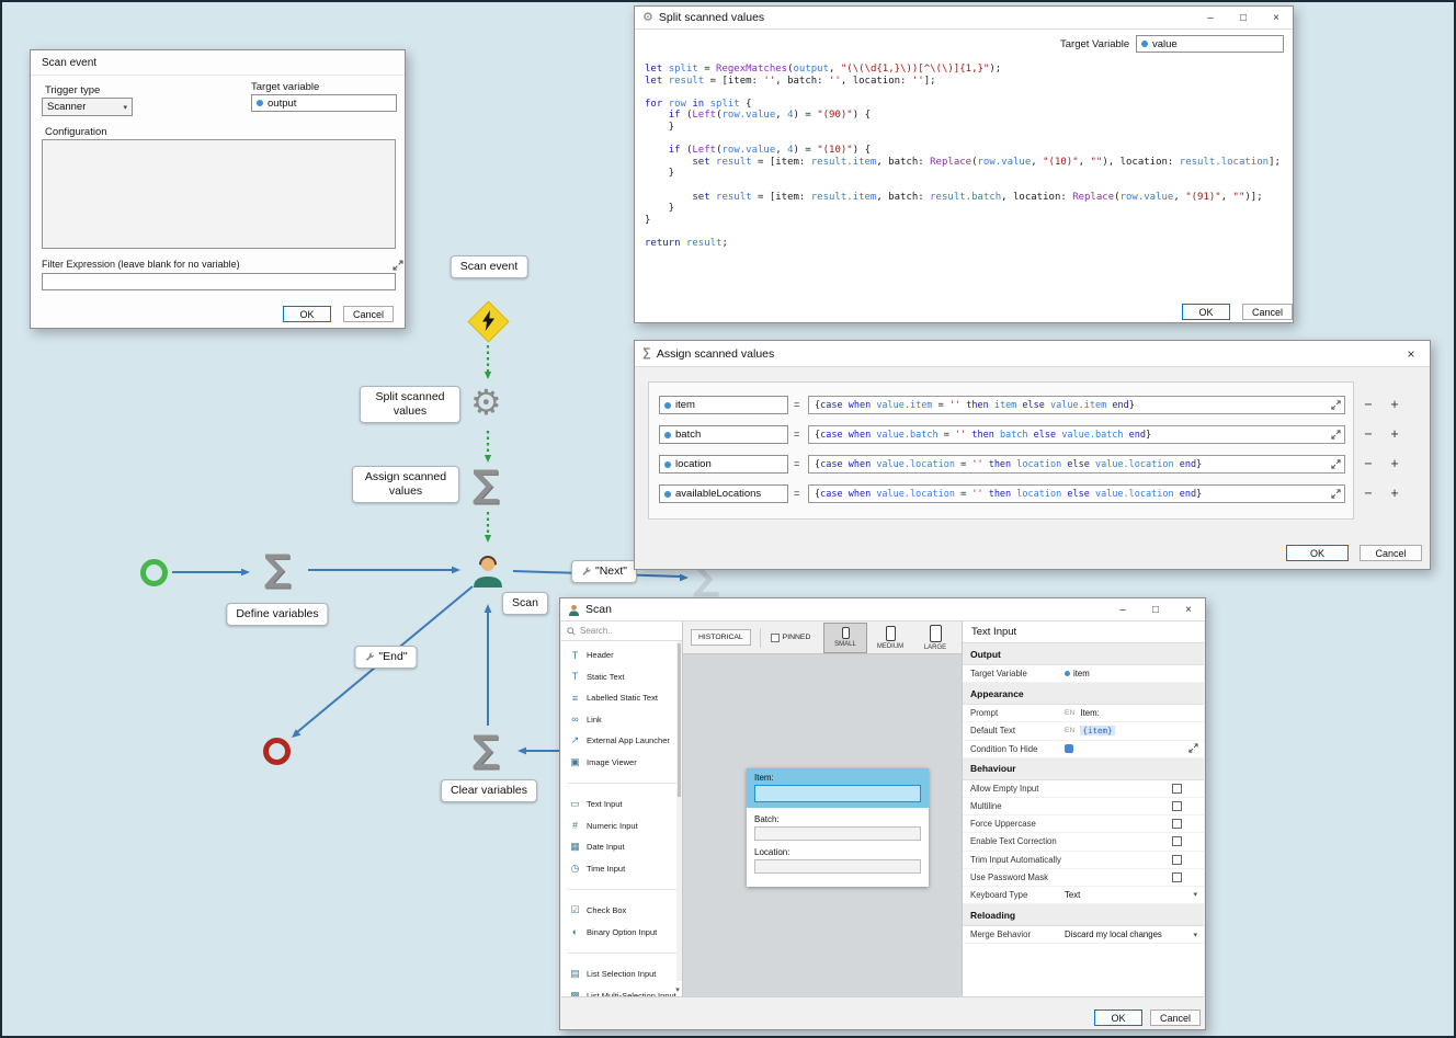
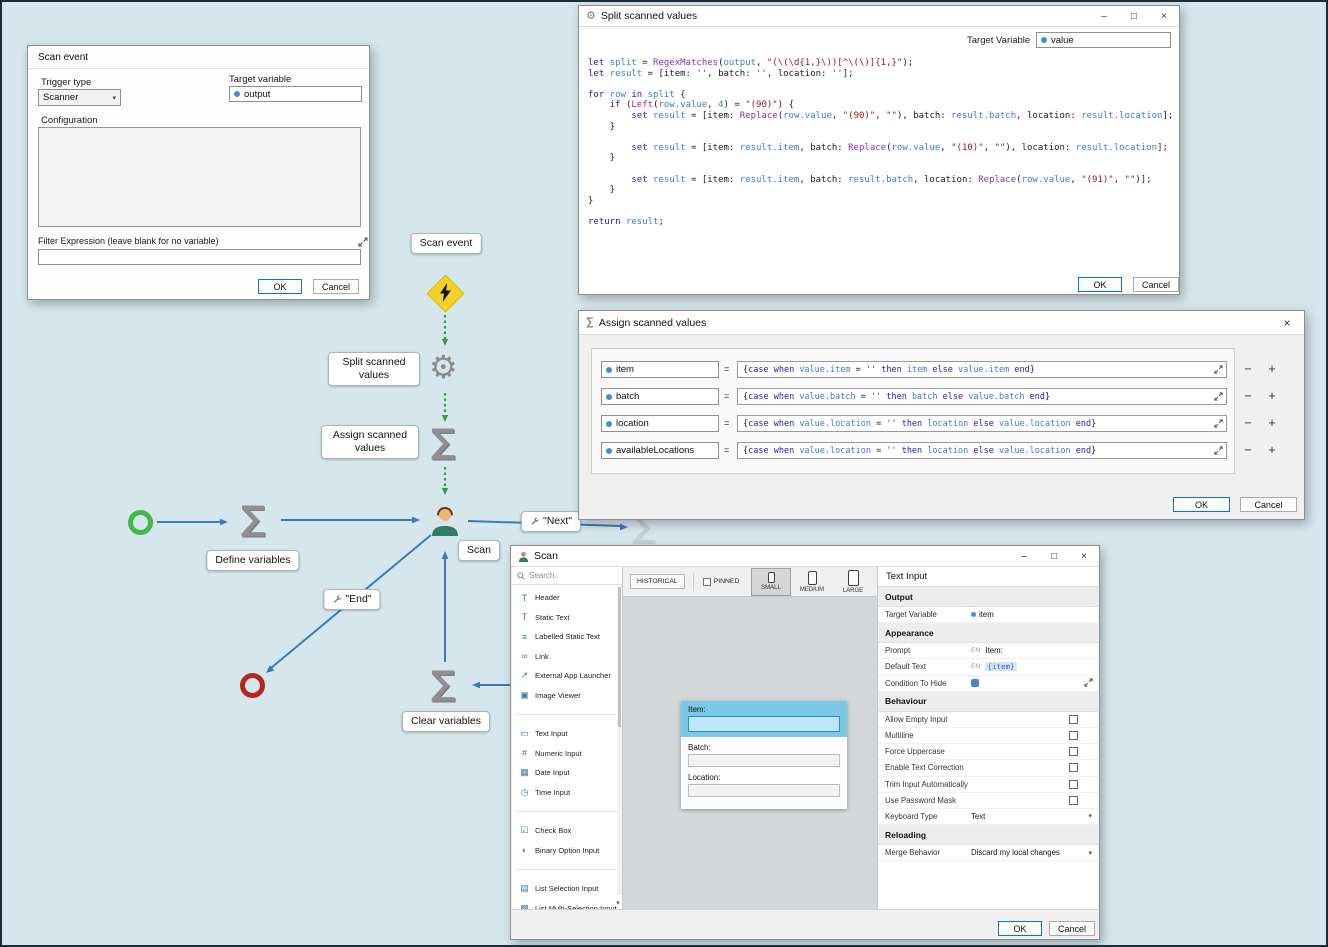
  ∑
  ⚙
  ∑
  ∑
  ∑
  Scan event
  Split scanned values
  Assign scanned values
  Define variables
  Scan
  Clear variables
  "Next"
  "End"
  Scan event
  Trigger type
  Scanner
  Target variable
  output
  Configuration
  Filter Expression (leave blank for no variable)
  OK
  Cancel
  ⚙
  Split scanned values
  –
  □
  ×
  Target Variable
  value
  let split = RegexMatches(output, "(\(\d{1,}\))[^\(\)]{1,}");
  let result = [item: '', batch: '', location: ''];
  for row in split {
  if (Left(row.value, 4) = "(90)") {
+ set result = [item: Replace(row.value, "(90)", ""), batch: result.batch, location: result.location];
  }
- if (Left(row.value, 4) = "(10)") {
  set result = [item: result.item, batch: Replace(row.value, "(10)", ""), location: result.location];
  }
  set result = [item: result.item, batch: result.batch, location: Replace(row.value, "(91)", "")];
  }
  }
  return result;
  OK
  Cancel
  ∑
  Assign scanned values
  ×
  item
  =
  {case when value.item = '' then item else value.item end}
  −
  +
  batch
  =
  {case when value.batch = '' then batch else value.batch end}
  −
  +
  location
  =
  {case when value.location = '' then location else value.location end}
  −
  +
  availableLocations
  =
  {case when value.location = '' then location else value.location end}
  −
  +
  OK
  Cancel
  Scan
  –
  □
  ×
  Search..
  T
  Header
  T
  Static Text
  ≡
  Labelled Static Text
  ∞
  Link
  ↗
  External App Launcher
  ▣
  Image Viewer
  ▭
  Text Input
  #
  Numeric Input
  ▦
  Date Input
  ◷
  Time Input
  ☑
  Check Box
  ◐
  Binary Option Input
  ▤
  List Selection Input
  ▩
  Item:
  Batch:
  Location:
  Text Input
  Output
  Target Variable
  item
  Appearance
  Prompt
  Item:
  Default Text
  {item}
  Condition To Hide
  Behaviour
  Allow Empty Input
  Multiline
  Force Uppercase
  Enable Text Correction
  Trim Input Automatically
  Use Password Mask
  Keyboard Type
  Text
  Reloading
  Merge Behavior
  Discard my local changes
  OK
  Cancel
